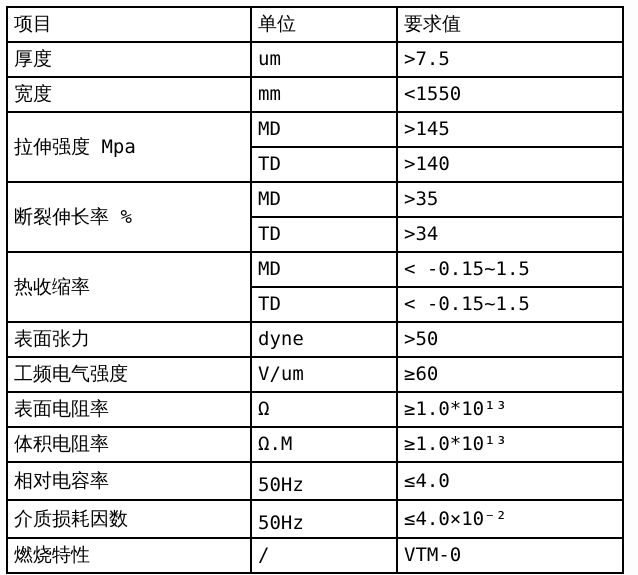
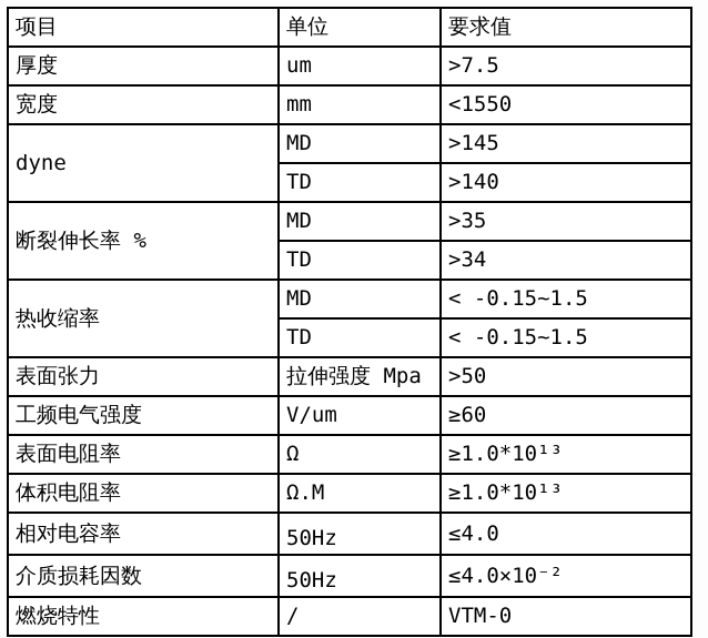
  项目	单位	要求值
  厚度	um	>7.5
  宽度	mm	<1550
- 拉伸强度 Mpa	MD	>145
+ dyne	MD	>145
  TD	>140
  断裂伸长率 %	MD	>35
  TD	>34
  热收缩率	MD	< -0.15~1.5
  TD	< -0.15~1.5
- 表面张力	dyne	>50
+ 表面张力	拉伸强度 Mpa	>50
  工频电气强度	V/um	≥60
  表面电阻率	Ω	≥1.0*10¹³
  体积电阻率	Ω.M	≥1.0*10¹³
  相对电容率	50Hz	≤4.0
  介质损耗因数	50Hz	≤4.0×10⁻²
  燃烧特性	/	VTM-0
